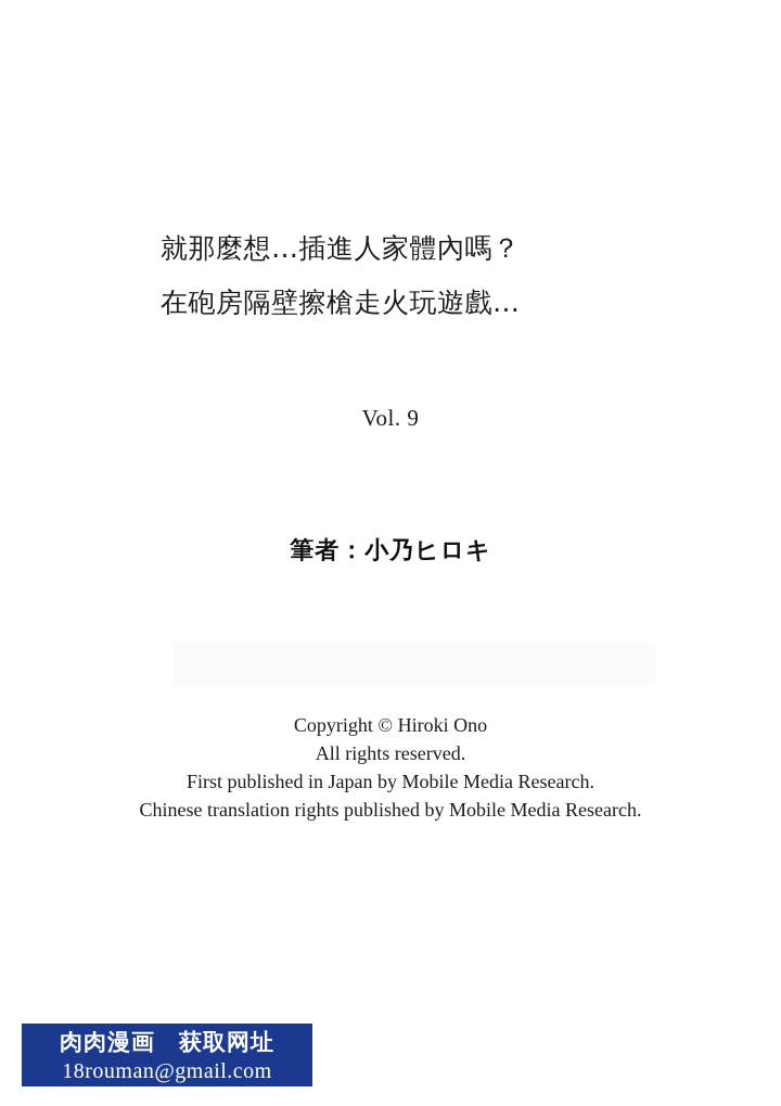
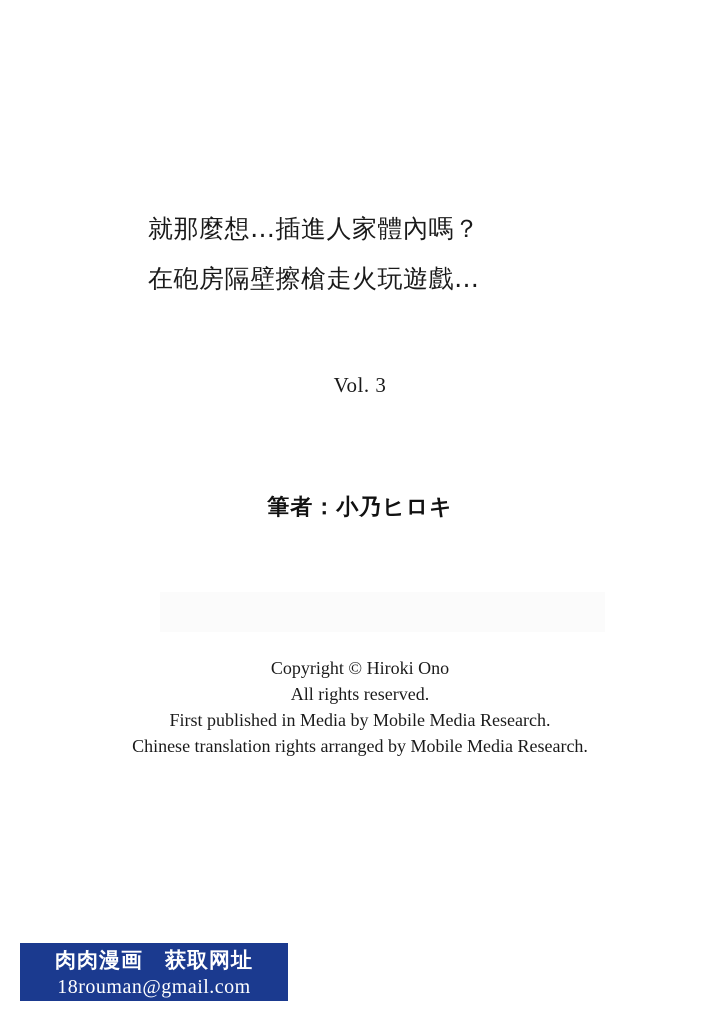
  就那麼想…插進人家體內嗎？
  在砲房隔壁擦槍走火玩遊戲…
- Vol. 9
+ Vol. 3
  筆者：小乃ヒロキ
  Copyright © Hiroki Ono
  All rights reserved.
- First published in Japan by Mobile Media Research.
+ First published in Media by Mobile Media Research.
- Chinese translation rights published by Mobile Media Research.
+ Chinese translation rights arranged by Mobile Media Research.
  肉肉漫画 获取网址
  18rouman@gmail.com
